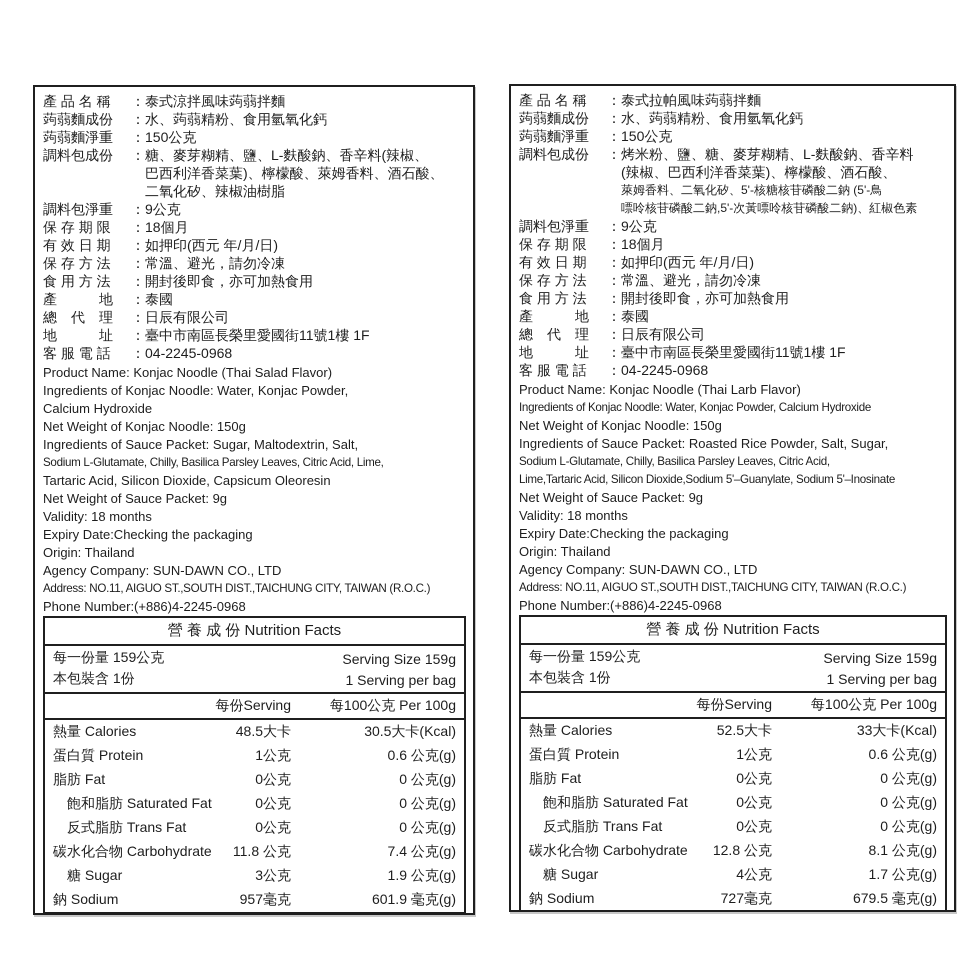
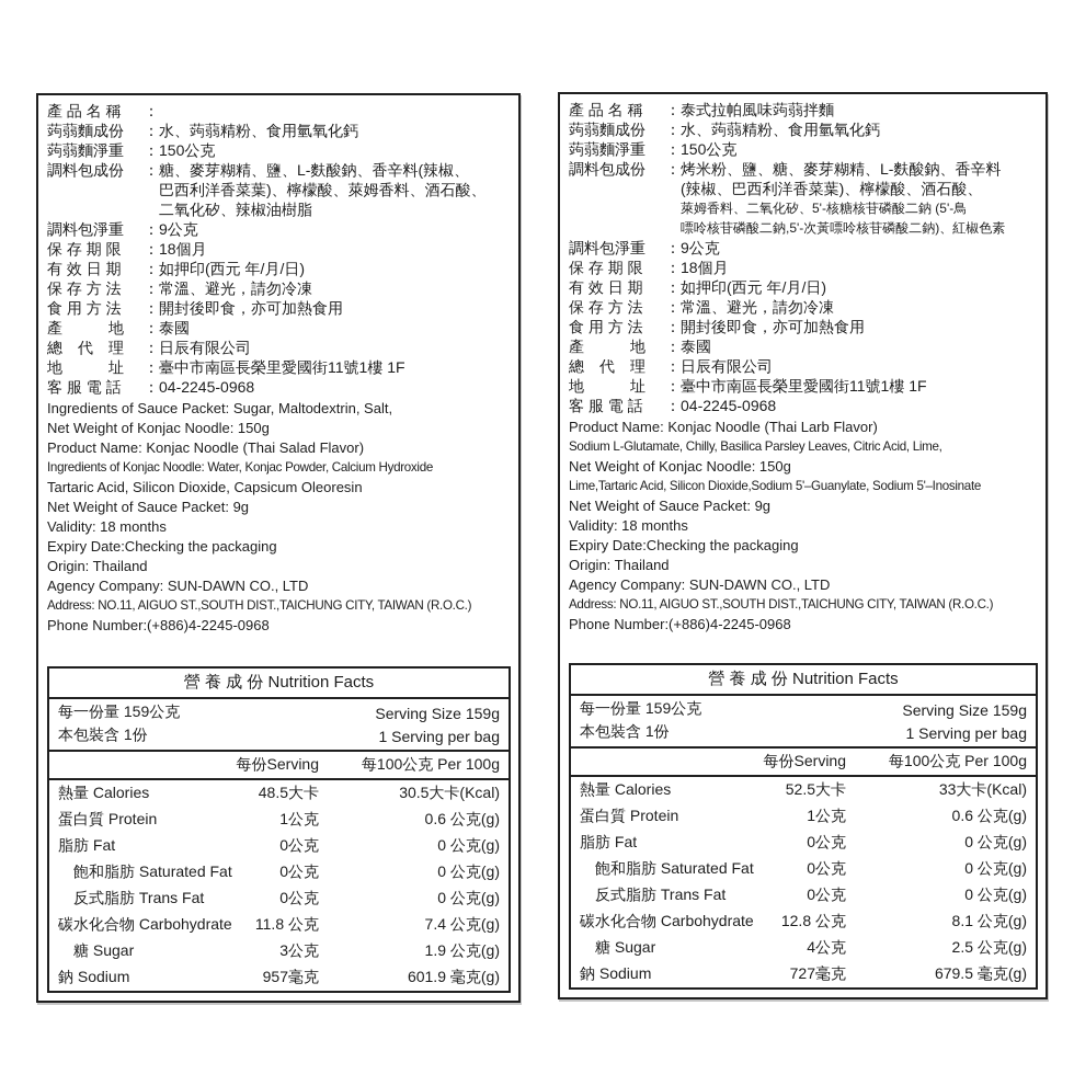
  產 品 名 稱
  ：
- 泰式涼拌風味蒟蒻拌麵
  蒟蒻麵成份
  ：
  水、蒟蒻精粉、食用氫氧化鈣
  蒟蒻麵淨重
  ：
  150公克
  調料包成份
  ：
  糖、麥芽糊精、鹽、L-麩酸鈉、香辛料(辣椒、
  巴西利洋香菜葉)、檸檬酸、萊姆香料、酒石酸、
  二氧化矽、辣椒油樹脂
  調料包淨重
  ：
  9公克
  保 存 期 限
  ：
  18個月
  有 效 日 期
  ：
  如押印(西元 年/月/日)
  保 存 方 法
  ：
  常溫、避光，請勿冷凍
  食 用 方 法
  ：
  開封後即食，亦可加熱食用
  產 地
  ：
  泰國
  總 代 理
  ：
  日辰有限公司
  地 址
  ：
  臺中市南區長榮里愛國街11號1樓 1F
  客 服 電 話
  ：
  04-2245-0968
- Product Name: Konjac Noodle (Thai Salad Flavor)
+ Ingredients of Sauce Packet: Sugar, Maltodextrin, Salt,
- Ingredients of Konjac Noodle: Water, Konjac Powder,
- Calcium Hydroxide
  Net Weight of Konjac Noodle: 150g
- Ingredients of Sauce Packet: Sugar, Maltodextrin, Salt,
+ Product Name: Konjac Noodle (Thai Salad Flavor)
- Sodium L-Glutamate, Chilly, Basilica Parsley Leaves, Citric Acid, Lime,
+ Ingredients of Konjac Noodle: Water, Konjac Powder, Calcium Hydroxide
  Tartaric Acid, Silicon Dioxide, Capsicum Oleoresin
  Net Weight of Sauce Packet: 9g
  Validity: 18 months
  Expiry Date:Checking the packaging
  Origin: Thailand
  Agency Company: SUN-DAWN CO., LTD
  Address: NO.11, AIGUO ST.,SOUTH DIST.,TAICHUNG CITY, TAIWAN (R.O.C.)
  Phone Number:(+886)4-2245-0968
  營 養 成 份 Nutrition Facts
  每一份量 159公克
  Serving Size 159g
  本包裝含 1份
  1 Serving per bag
  每份Serving
  每100公克 Per 100g
  熱量 Calories
  48.5大卡
  30.5大卡(Kcal)
  蛋白質 Protein
  1公克
  0.6 公克(g)
  脂肪 Fat
  0公克
  0 公克(g)
  飽和脂肪 Saturated Fa
  0公克
  0 公克(g)
  反式脂肪 Trans Fat
  0公克
  0 公克(g)
  碳水化合物 Carbohydr
  11.8 公克
  7.4 公克(g)
  糖 Sugar
  3公克
  1.9 公克(g)
  鈉 Sodium
  957毫克
  601.9 毫克(g)
  產 品 名 稱
  ：
  泰式拉帕風味蒟蒻拌麵
  蒟蒻麵成份
  ：
  水、蒟蒻精粉、食用氫氧化鈣
  蒟蒻麵淨重
  ：
  150公克
  調料包成份
  ：
  烤米粉、鹽、糖、麥芽糊精、L-麩酸鈉、香辛料
  (辣椒、巴西利洋香菜葉)、檸檬酸、酒石酸、
  萊姆香料、二氧化矽、5'-核糖核苷磷酸二鈉 (5'-鳥
  嘌呤核苷磷酸二鈉,5'-次黃嘌呤核苷磷酸二鈉)、紅椒色素
  調料包淨重
  ：
  9公克
  保 存 期 限
  ：
  18個月
  有 效 日 期
  ：
  如押印(西元 年/月/日)
  保 存 方 法
  ：
  常溫、避光，請勿冷凍
  食 用 方 法
  ：
  開封後即食，亦可加熱食用
  產 地
  ：
  泰國
  總 代 理
  ：
  日辰有限公司
  地 址
  ：
  臺中市南區長榮里愛國街11號1樓 1F
  客 服 電 話
  ：
  04-2245-0968
  Product Name: Konjac Noodle (Thai Larb Flavor)
- Ingredients of Konjac Noodle: Water, Konjac Powder, Calcium Hydroxide
+ Sodium L-Glutamate, Chilly, Basilica Parsley Leaves, Citric Acid, Lime,
  Net Weight of Konjac Noodle: 150g
- Ingredients of Sauce Packet: Roasted Rice Powder, Salt, Sugar,
- Sodium L-Glutamate, Chilly, Basilica Parsley Leaves, Citric Acid,
  Lime,Tartaric Acid, Silicon Dioxide,Sodium 5'–Guanylate, Sodium 5'–Inosinate
  Net Weight of Sauce Packet: 9g
  Validity: 18 months
  Expiry Date:Checking the packaging
  Origin: Thailand
  Agency Company: SUN-DAWN CO., LTD
  Address: NO.11, AIGUO ST.,SOUTH DIST.,TAICHUNG CITY, TAIWAN (R.O.C.)
  Phone Number:(+886)4-2245-0968
  營 養 成 份 Nutrition Facts
  每一份量 159公克
  Serving Size 159g
  本包裝含 1份
  1 Serving per bag
  每份Serving
  每100公克 Per 100g
  熱量 Calories
  52.5大卡
  33大卡(Kcal)
  蛋白質 Protein
  1公克
  0.6 公克(g)
  脂肪 Fat
  0公克
  0 公克(g)
  飽和脂肪 Saturated Fat
  0公克
  0 公克(g)
  反式脂肪 Trans Fat
  0公克
  0 公克(g)
  碳水化合物 Carbohydr
  12.8 公克
  8.1 公克(g)
  糖 Sugar
  4公克
- 1.7 公克(g)
+ 2.5 公克(g)
  鈉 Sodium
  727毫克
  679.5 毫克(g)
